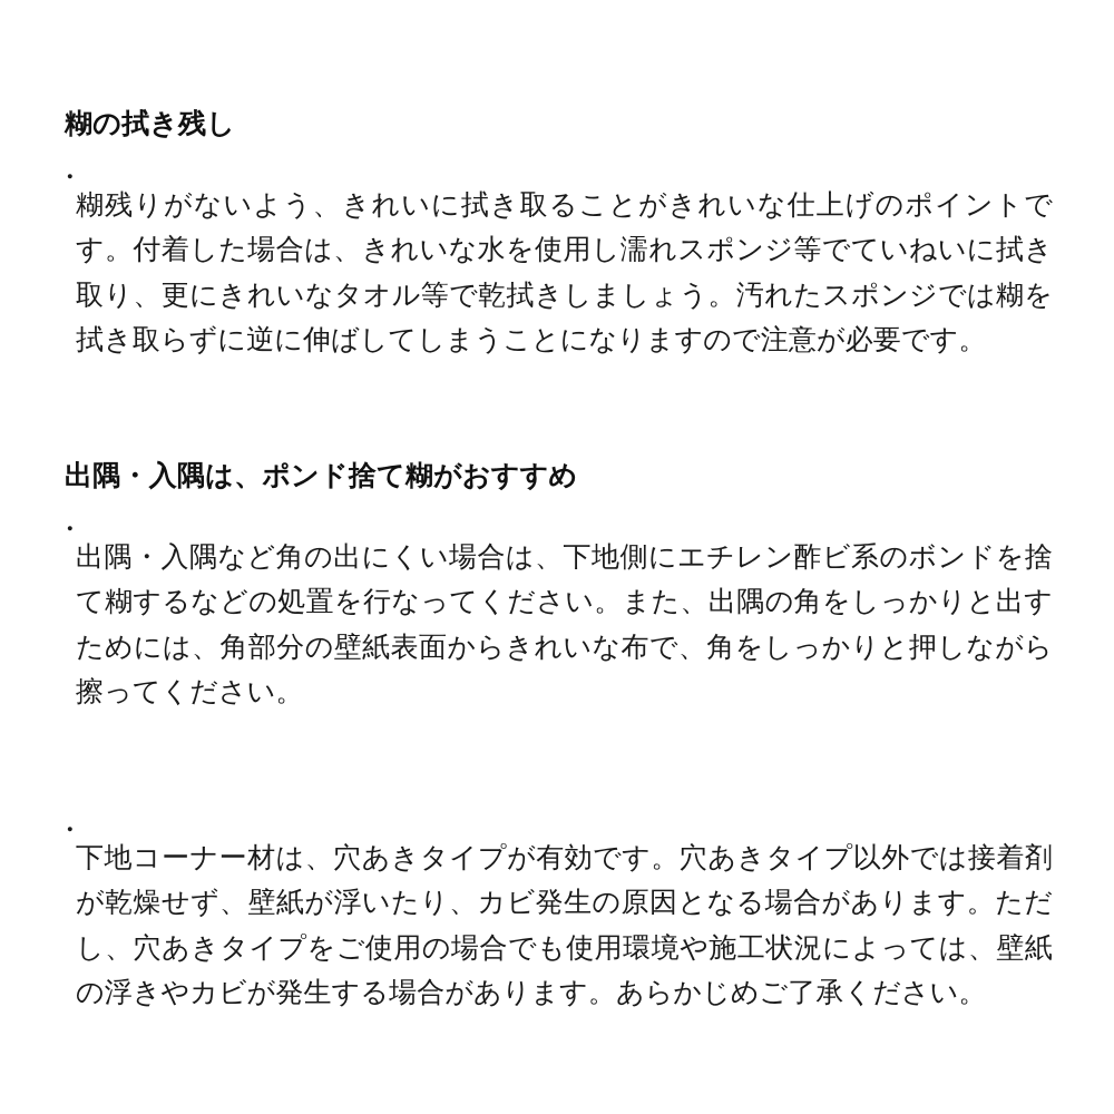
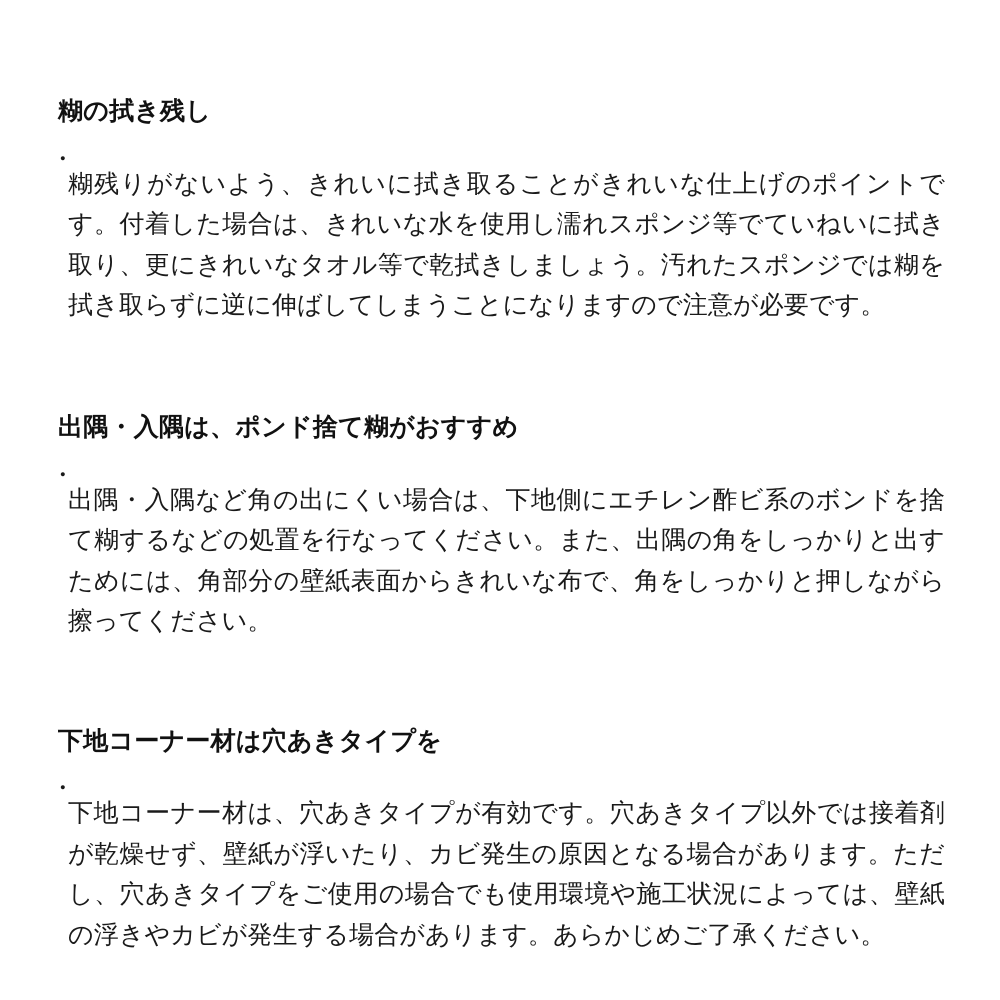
  糊の拭き残し
  ・
  糊残りがないよう、きれいに拭き取ることがきれいな仕上げのポイントです。付着した場合は、きれいな水を使用し濡れスポンジ等でていねいに拭き取り、更にきれいなタオル等で乾拭きしましょう。汚れたスポンジでは糊を拭き取らずに逆に伸ばしてしまうことになりますので注意が必要です。
  出隅・入隅は、ポンド捨て糊がおすすめ
  ・
  出隅・入隅など角の出にくい場合は、下地側にエチレン酢ビ系のボンドを捨て糊するなどの処置を行なってください。また、出隅の角をしっかりと出すためには、角部分の壁紙表面からきれいな布で、角をしっかりと押しながら擦ってください。
+ 下地コーナー材は穴あきタイプを
  ・
  下地コーナー材は、穴あきタイプが有効です。穴あきタイプ以外では接着剤が乾燥せず、壁紙が浮いたり、カビ発生の原因となる場合があります。ただし、穴あきタイプをご使用の場合でも使用環境や施工状況によっては、壁紙の浮きやカビが発生する場合があります。あらかじめご了承ください。
